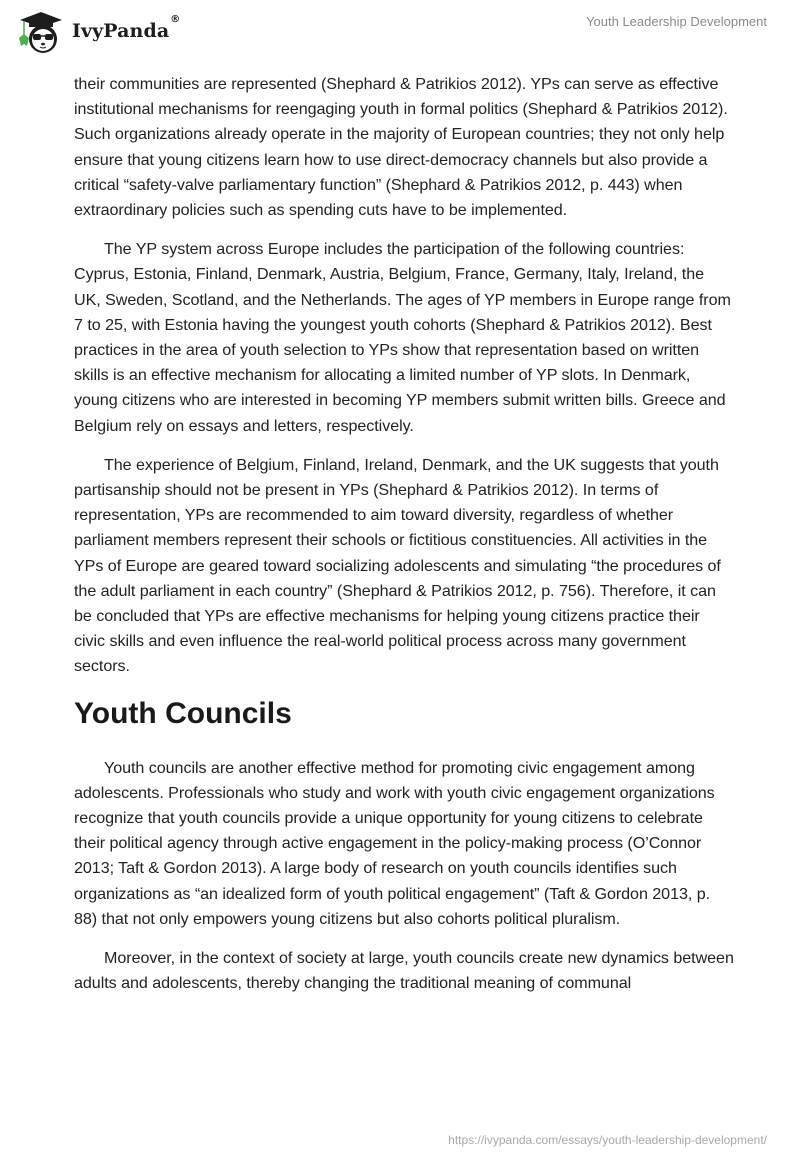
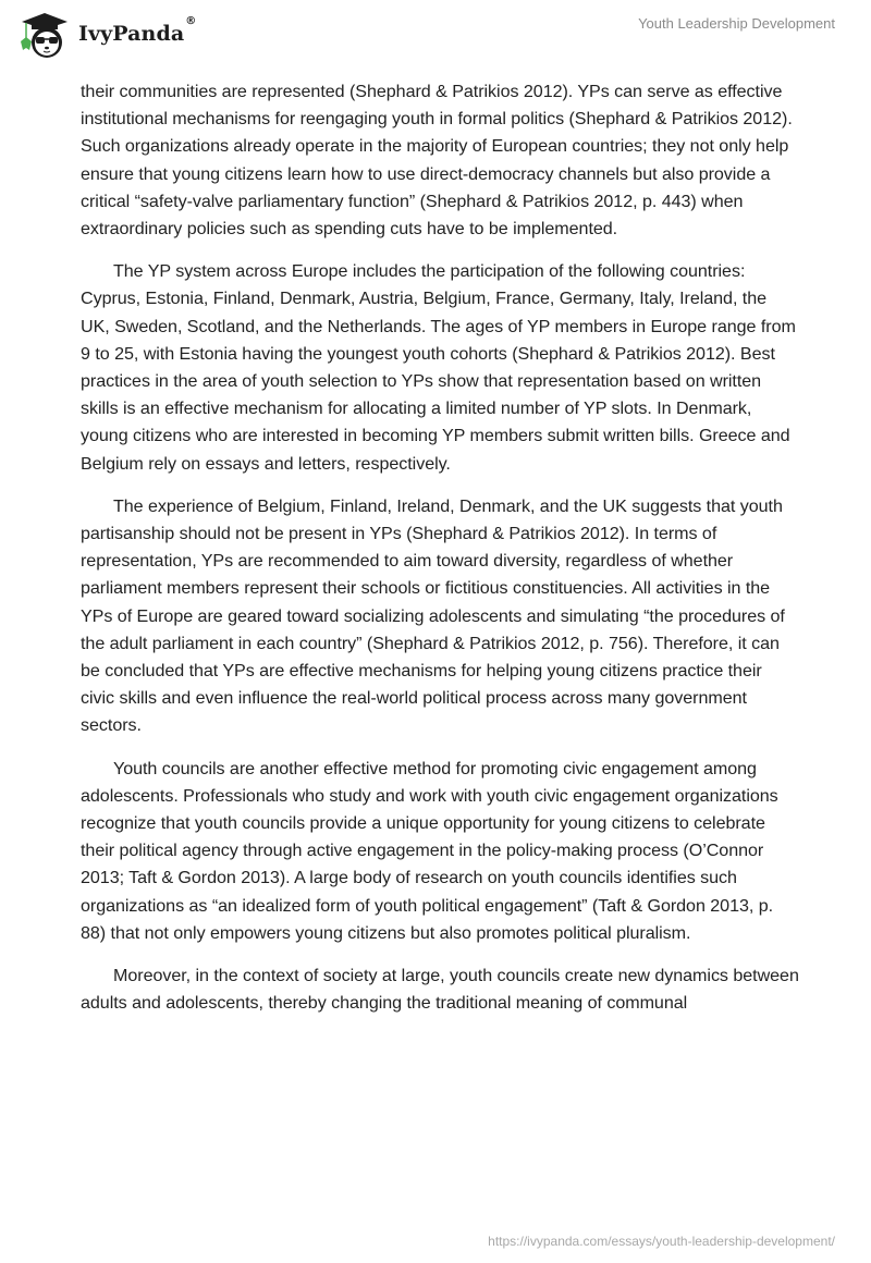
  IvyPanda®
  Youth Leadership Development
  their communities are represented (Shephard & Patrikios 2012). YPs can serve as effective institutional mechanisms for reengaging youth in formal politics (Shephard & Patrikios 2012). Such organizations already operate in the majority of European countries; they not only help ensure that young citizens learn how to use direct-democracy channels but also provide a critical “safety-valve parliamentary function” (Shephard & Patrikios 2012, p. 443) when extraordinary policies such as spending cuts have to be implemented.
- The YP system across Europe includes the participation of the following countries: Cyprus, Estonia, Finland, Denmark, Austria, Belgium, France, Germany, Italy, Ireland, the UK, Sweden, Scotland, and the Netherlands. The ages of YP members in Europe range from 7 to 25, with Estonia having the youngest youth cohorts (Shephard & Patrikios 2012). Best practices in the area of youth selection to YPs show that representation based on written skills is an effective mechanism for allocating a limited number of YP slots. In Denmark, young citizens who are interested in becoming YP members submit written bills. Greece and Belgium rely on essays and letters, respectively.
+ The YP system across Europe includes the participation of the following countries: Cyprus, Estonia, Finland, Denmark, Austria, Belgium, France, Germany, Italy, Ireland, the UK, Sweden, Scotland, and the Netherlands. The ages of YP members in Europe range from 9 to 25, with Estonia having the youngest youth cohorts (Shephard & Patrikios 2012). Best practices in the area of youth selection to YPs show that representation based on written skills is an effective mechanism for allocating a limited number of YP slots. In Denmark, young citizens who are interested in becoming YP members submit written bills. Greece and Belgium rely on essays and letters, respectively.
  The experience of Belgium, Finland, Ireland, Denmark, and the UK suggests that youth partisanship should not be present in YPs (Shephard & Patrikios 2012). In terms of representation, YPs are recommended to aim toward diversity, regardless of whether parliament members represent their schools or fictitious constituencies. All activities in the YPs of Europe are geared toward socializing adolescents and simulating “the procedures of the adult parliament in each country” (Shephard & Patrikios 2012, p. 756). Therefore, it can be concluded that YPs are effective mechanisms for helping young citizens practice their civic skills and even influence the real-world political process across many government sectors.
- Youth Councils
- Youth councils are another effective method for promoting civic engagement among adolescents. Professionals who study and work with youth civic engagement organizations recognize that youth councils provide a unique opportunity for young citizens to celebrate their political agency through active engagement in the policy-making process (O’Connor 2013; Taft & Gordon 2013). A large body of research on youth councils identifies such organizations as “an idealized form of youth political engagement” (Taft & Gordon 2013, p. 88) that not only empowers young citizens but also cohorts political pluralism.
+ Youth councils are another effective method for promoting civic engagement among adolescents. Professionals who study and work with youth civic engagement organizations recognize that youth councils provide a unique opportunity for young citizens to celebrate their political agency through active engagement in the policy-making process (O’Connor 2013; Taft & Gordon 2013). A large body of research on youth councils identifies such organizations as “an idealized form of youth political engagement” (Taft & Gordon 2013, p. 88) that not only empowers young citizens but also promotes political pluralism.
  Moreover, in the context of society at large, youth councils create new dynamics between adults and adolescents, thereby changing the traditional meaning of communal
  https://ivypanda.com/essays/youth-leadership-development/
